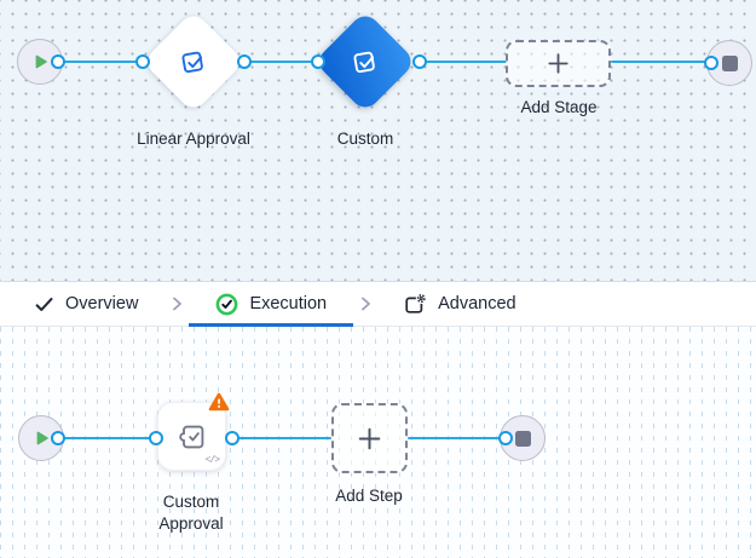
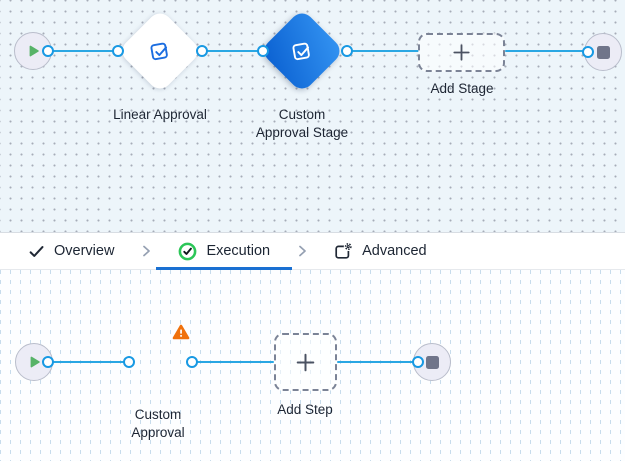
  Linear Approval
  Custom
+ Approval Stage
  Add Stage
  Overview
  Execution
  Advanced
- </>
  Custom
  Approval
  Add Step
